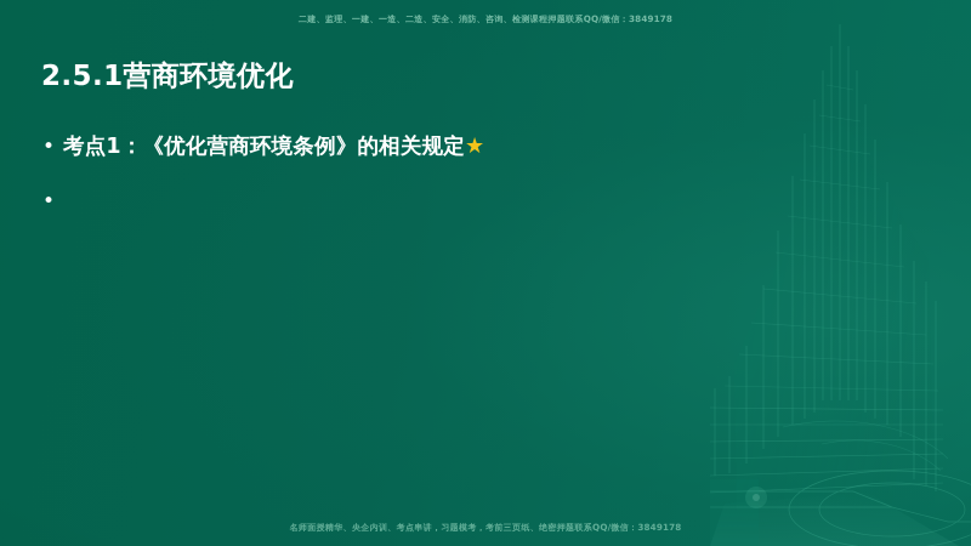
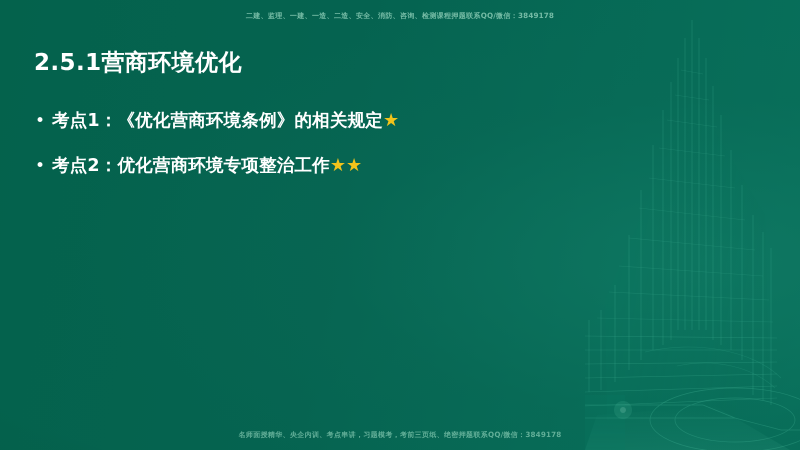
  二建、监理、一建、一造、二造、安全、消防、咨询、检测课程押题联系QQ/微信：3849178
  2.5.1营商环境优化
  •
  考点1：《优化营商环境条例》的相关规定★
  •
+ 考点2：优化营商环境专项整治工作★★
  名师面授精华、央企内训、考点串讲，习题模考，考前三页纸、绝密押题联系QQ/微信：3849178
